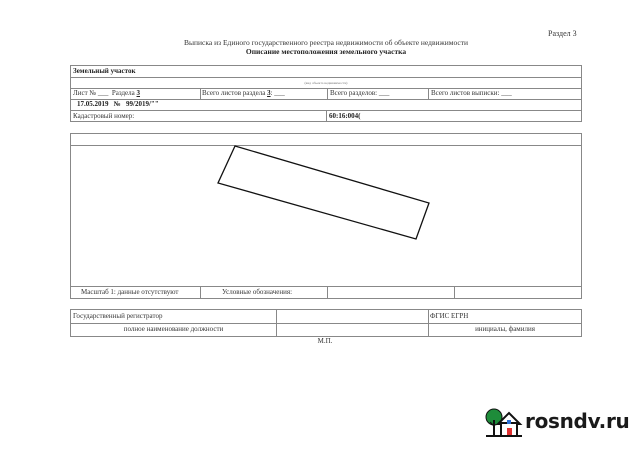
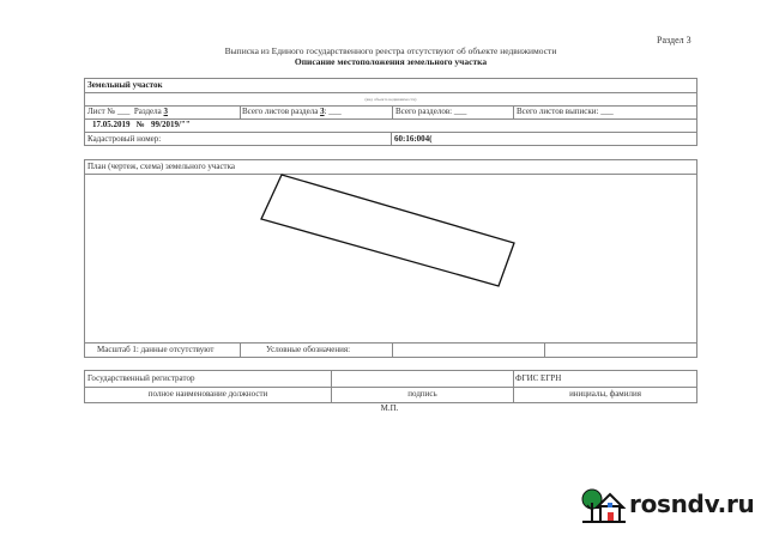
  Раздел 3
- Выписка из Единого государственного реестра недвижимости об объекте недвижимости
+ Выписка из Единого государственного реестра отсутствуют об объекте недвижимости
  Описание местоположения земельного участка
  Земельный участок
  Лист № ___ Раздела 3
  Всего листов раздела 3: ___
  Всего разделов: ___
  Всего листов выписки: ___
  17.05.2019 № 99/2019/""
  Кадастровый номер:
  60:16:004(
+ План (чертеж, схема) земельного участка
  Масштаб 1: данные отсутствуют
  Условные обозначения:
  Государственный регистратор
  ФГИС ЕГРН
  полное наименование должности
+ подпись
  инициалы, фамилия
  М.П.
  rosndv.ru
